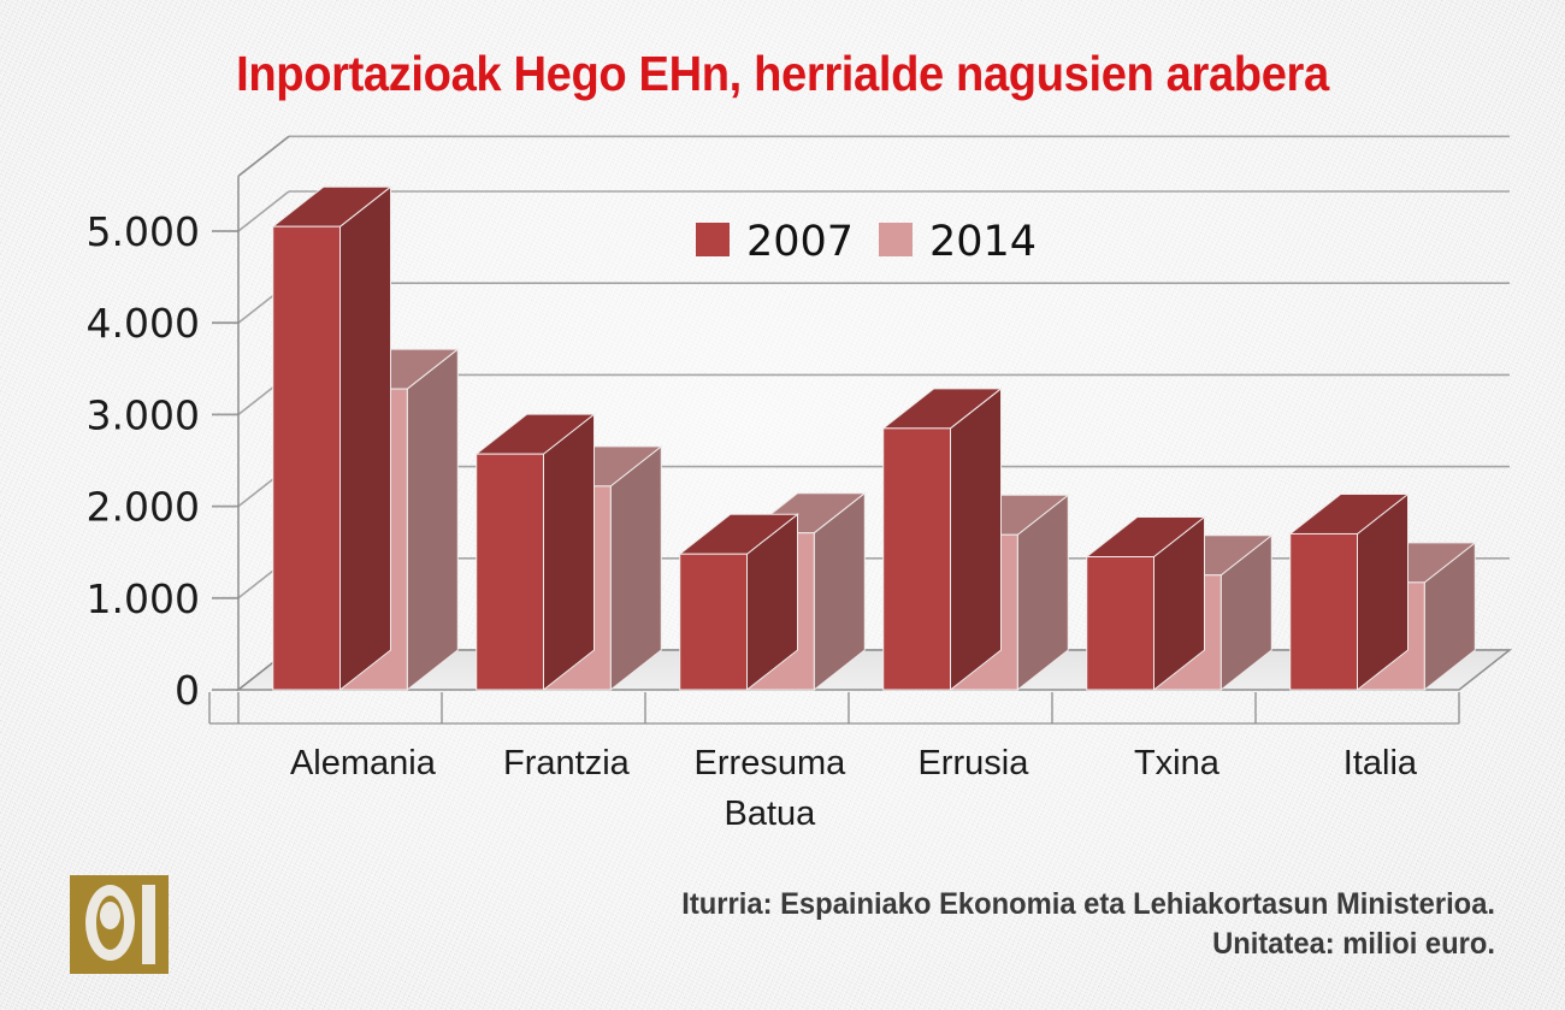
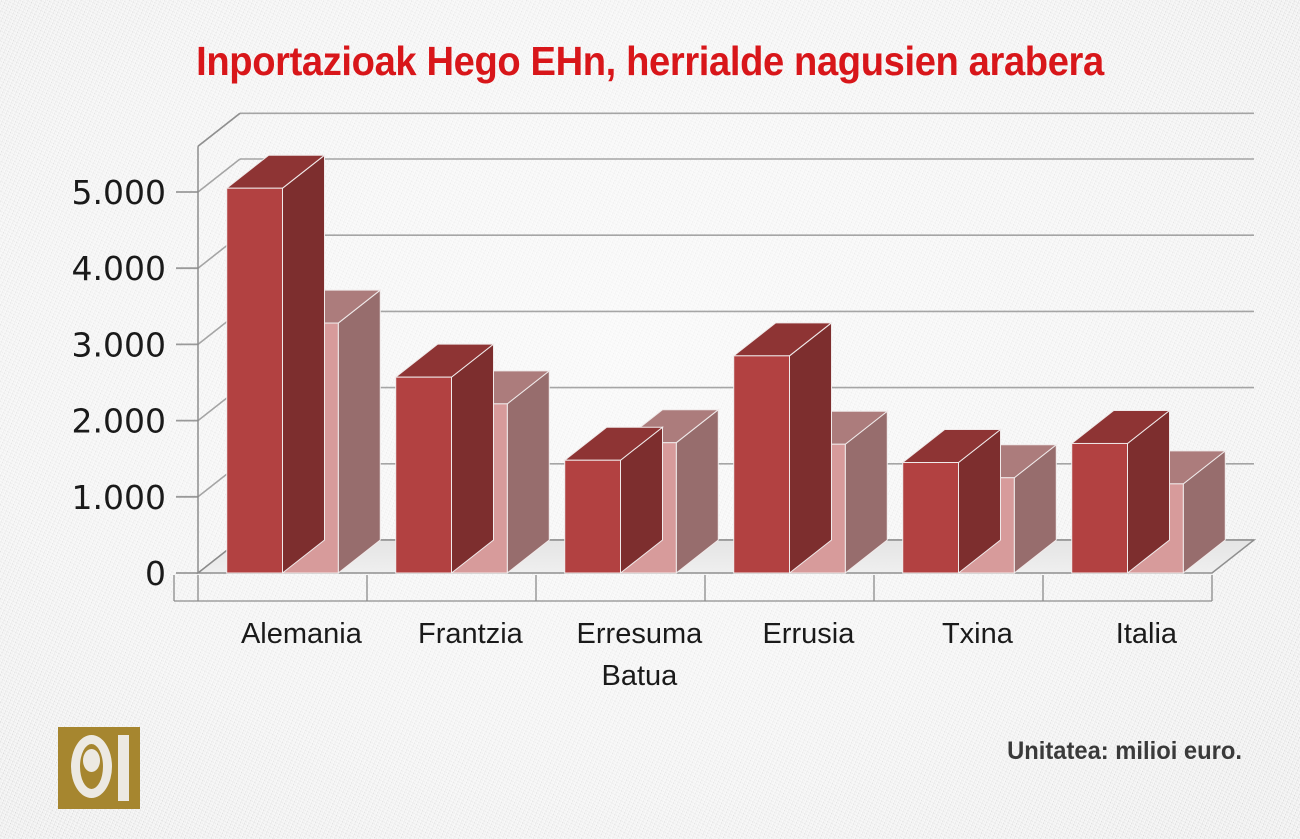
  Inportazioak Hego EHn, herrialde nagusien arabera
  0
  1.000
  2.000
  3.000
  4.000
  5.000
  Alemania
  Frantzia
  Erresuma
  Batua
  Errusia
  Txina
  Italia
- 2007
- 2014
- Iturria: Espainiako Ekonomia eta Lehiakortasun Ministerioa.
  Unitatea: milioi euro.
